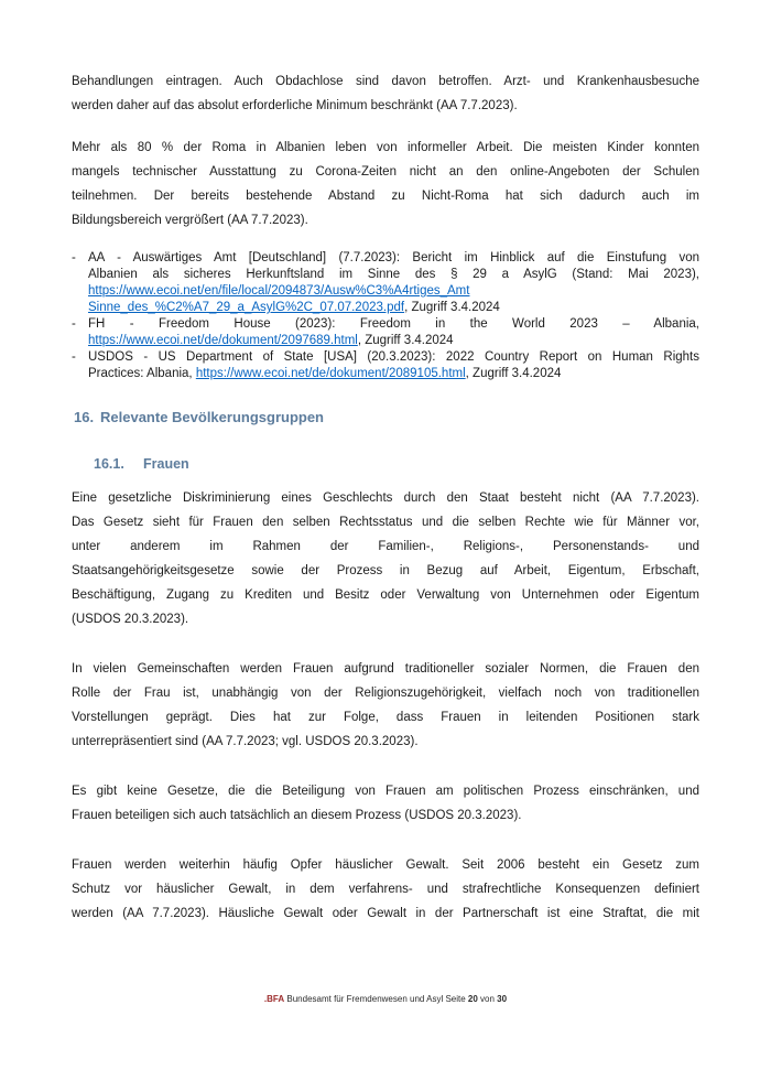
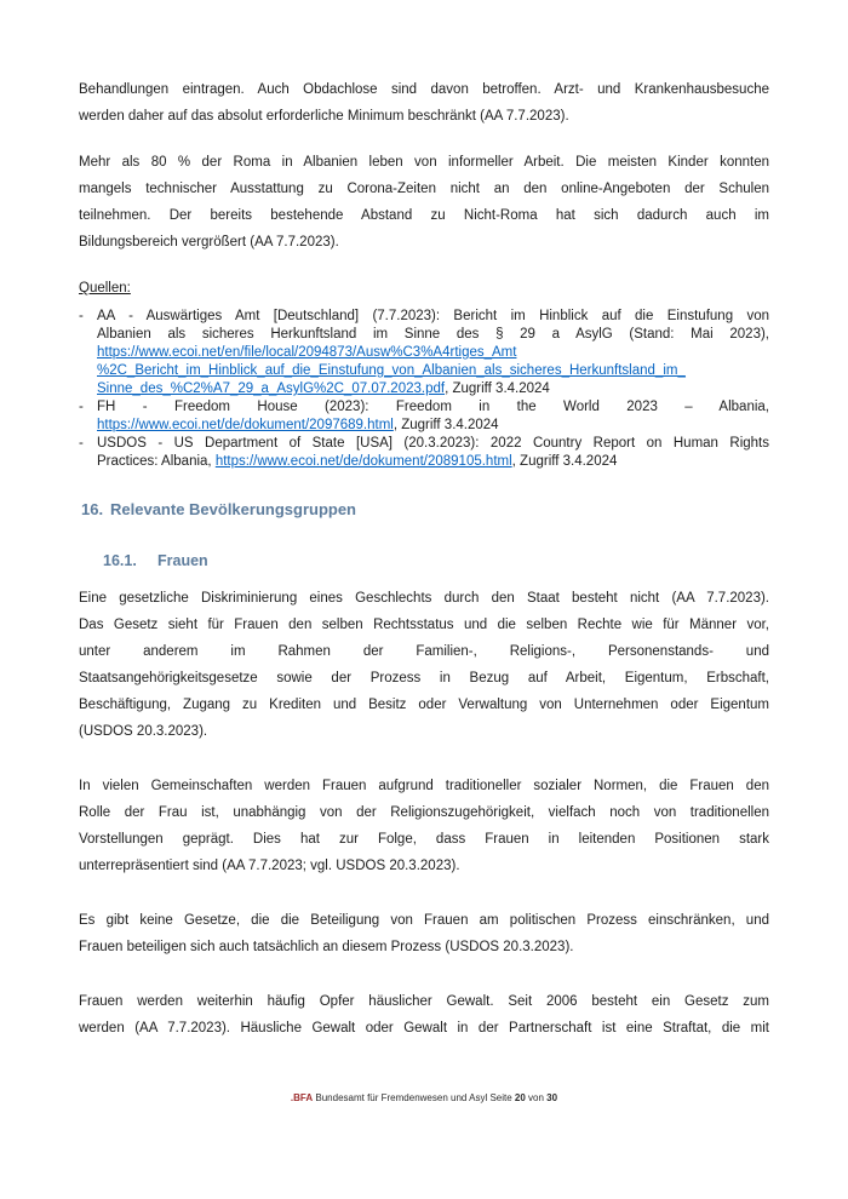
  Behandlungen eintragen. Auch Obdachlose sind davon betroffen. Arzt- und Krankenhausbesuche
  werden daher auf das absolut erforderliche Minimum beschränkt (AA 7.7.2023).
  Mehr als 80 % der Roma in Albanien leben von informeller Arbeit. Die meisten Kinder konnten
  mangels technischer Ausstattung zu Corona-Zeiten nicht an den online-Angeboten der Schulen
  teilnehmen. Der bereits bestehende Abstand zu Nicht-Roma hat sich dadurch auch im
  Bildungsbereich vergrößert (AA 7.7.2023).
+ Quellen:
  -
  AA - Auswärtiges Amt [Deutschland] (7.7.2023): Bericht im Hinblick auf die Einstufung von
  Albanien als sicheres Herkunftsland im Sinne des § 29 a AsylG (Stand: Mai 2023),
  https://www.ecoi.net/en/file/local/2094873/Ausw%C3%A4rtiges_Amt
+ %2C_Bericht_im_Hinblick_auf_die_Einstufung_von_Albanien_als_sicheres_Herkunftsland_im_
  Sinne_des_%C2%A7_29_a_AsylG%2C_07.07.2023.pdf, Zugriff 3.4.2024
  -
  FH - Freedom House (2023): Freedom in the World 2023 – Albania,
  https://www.ecoi.net/de/dokument/2097689.html, Zugriff 3.4.2024
  -
  USDOS - US Department of State [USA] (20.3.2023): 2022 Country Report on Human Rights
  Practices: Albania, https://www.ecoi.net/de/dokument/2089105.html, Zugriff 3.4.2024
  16. Relevante Bevölkerungsgruppen
  16.1. Frauen
  Eine gesetzliche Diskriminierung eines Geschlechts durch den Staat besteht nicht (AA 7.7.2023).
  Das Gesetz sieht für Frauen den selben Rechtsstatus und die selben Rechte wie für Männer vor,
  unter anderem im Rahmen der Familien-, Religions-, Personenstands- und
  Staatsangehörigkeitsgesetze sowie der Prozess in Bezug auf Arbeit, Eigentum, Erbschaft,
  Beschäftigung, Zugang zu Krediten und Besitz oder Verwaltung von Unternehmen oder Eigentum
  (USDOS 20.3.2023).
  In vielen Gemeinschaften werden Frauen aufgrund traditioneller sozialer Normen, die Frauen den
  Rolle der Frau ist, unabhängig von der Religionszugehörigkeit, vielfach noch von traditionellen
  Vorstellungen geprägt. Dies hat zur Folge, dass Frauen in leitenden Positionen stark
  unterrepräsentiert sind (AA 7.7.2023; vgl. USDOS 20.3.2023).
  Es gibt keine Gesetze, die die Beteiligung von Frauen am politischen Prozess einschränken, und
  Frauen beteiligen sich auch tatsächlich an diesem Prozess (USDOS 20.3.2023).
  Frauen werden weiterhin häufig Opfer häuslicher Gewalt. Seit 2006 besteht ein Gesetz zum
- Schutz vor häuslicher Gewalt, in dem verfahrens- und strafrechtliche Konsequenzen definiert
  werden (AA 7.7.2023). Häusliche Gewalt oder Gewalt in der Partnerschaft ist eine Straftat, die mit
  .BFA Bundesamt für Fremdenwesen und Asyl Seite 20 von 30
